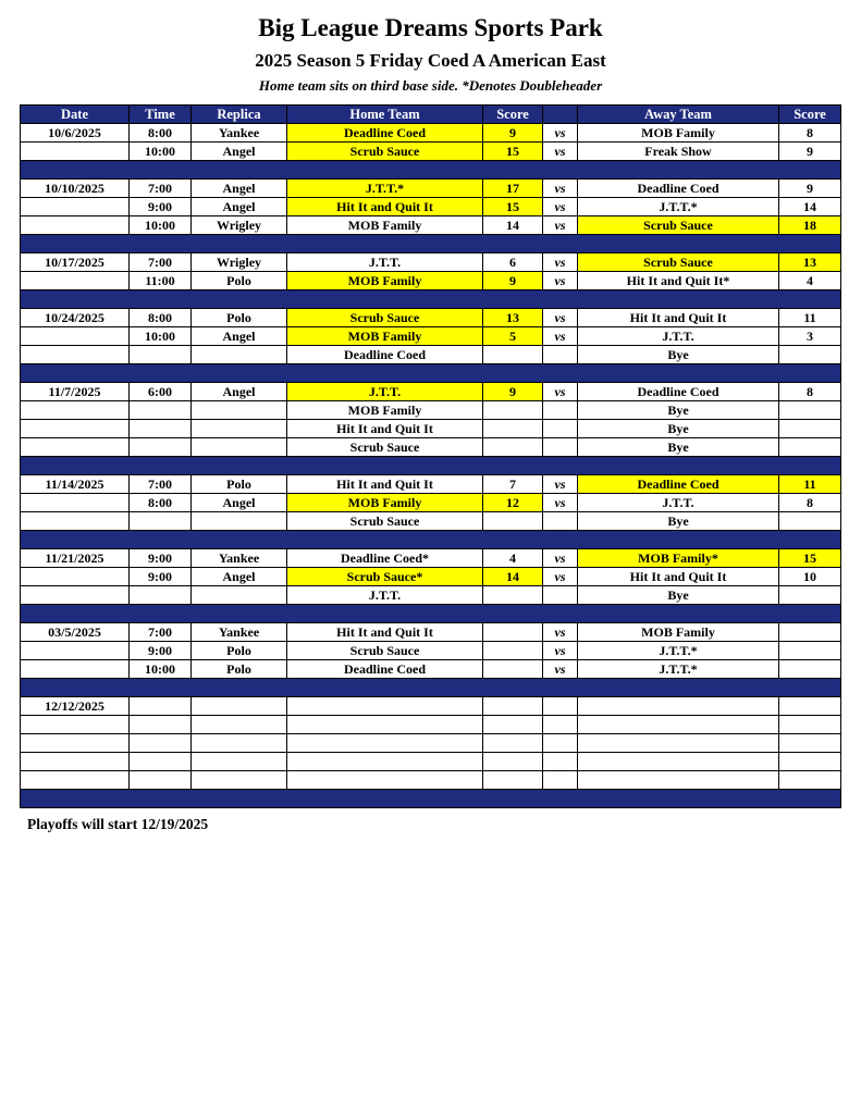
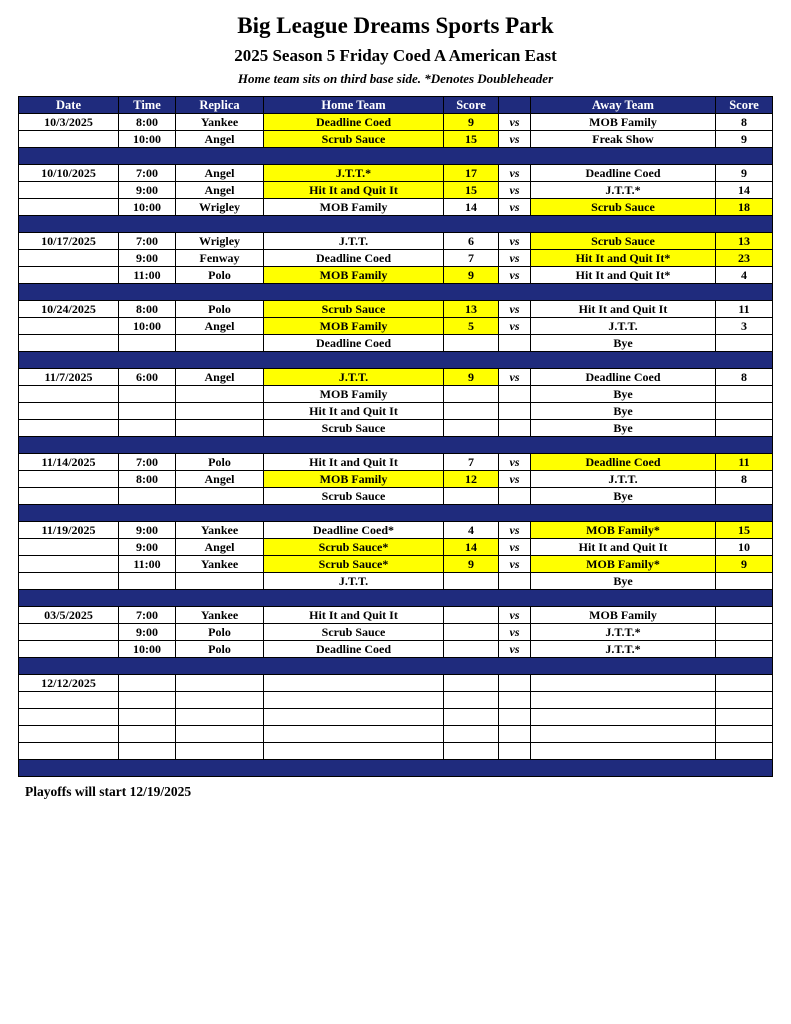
  Big League Dreams Sports Park
  2025 Season 5 Friday Coed A American East
  Home team sits on third base side. *Denotes Doubleheader
  Date	Time	Replica	Home Team	Score		Away Team	Score
- 10/6/2025	8:00	Yankee	Deadline Coed	9	vs	MOB Family	8
+ 10/3/2025	8:00	Yankee	Deadline Coed	9	vs	MOB Family	8
  	10:00	Angel	Scrub Sauce	15	vs	Freak Show	9
  10/10/2025	7:00	Angel	J.T.T.*	17	vs	Deadline Coed	9
  	9:00	Angel	Hit It and Quit It	15	vs	J.T.T.*	14
  	10:00	Wrigley	MOB Family	14	vs	Scrub Sauce	18
  10/17/2025	7:00	Wrigley	J.T.T.	6	vs	Scrub Sauce	13
+ 	9:00	Fenway	Deadline Coed	7	vs	Hit It and Quit It*	23
  	11:00	Polo	MOB Family	9	vs	Hit It and Quit It*	4
  10/24/2025	8:00	Polo	Scrub Sauce	13	vs	Hit It and Quit It	11
  	10:00	Angel	MOB Family	5	vs	J.T.T.	3
  			Deadline Coed			Bye
  11/7/2025	6:00	Angel	J.T.T.	9	vs	Deadline Coed	8
  			MOB Family			Bye
  			Hit It and Quit It			Bye
  			Scrub Sauce			Bye
  11/14/2025	7:00	Polo	Hit It and Quit It	7	vs	Deadline Coed	11
  	8:00	Angel	MOB Family	12	vs	J.T.T.	8
  			Scrub Sauce			Bye
- 11/21/2025	9:00	Yankee	Deadline Coed*	4	vs	MOB Family*	15
+ 11/19/2025	9:00	Yankee	Deadline Coed*	4	vs	MOB Family*	15
  	9:00	Angel	Scrub Sauce*	14	vs	Hit It and Quit It	10
+ 	11:00	Yankee	Scrub Sauce*	9	vs	MOB Family*	9
  			J.T.T.			Bye
  03/5/2025	7:00	Yankee	Hit It and Quit It		vs	MOB Family
  	9:00	Polo	Scrub Sauce		vs	J.T.T.*
  	10:00	Polo	Deadline Coed		vs	J.T.T.*
  12/12/2025
  Playoffs will start 12/19/2025
